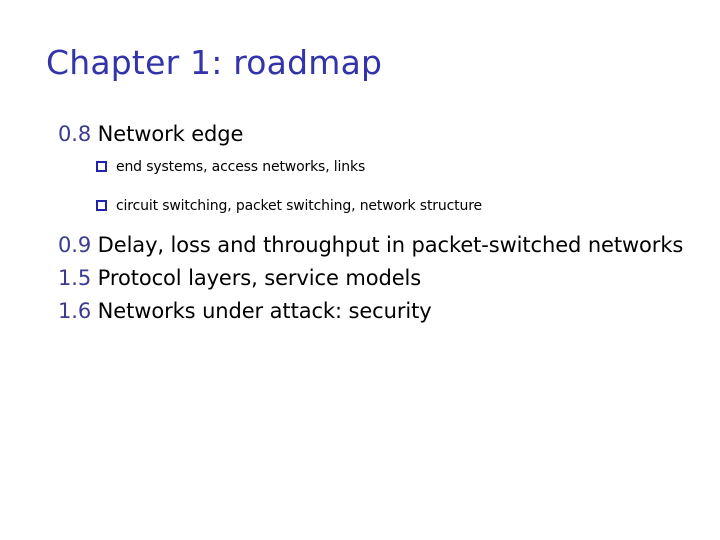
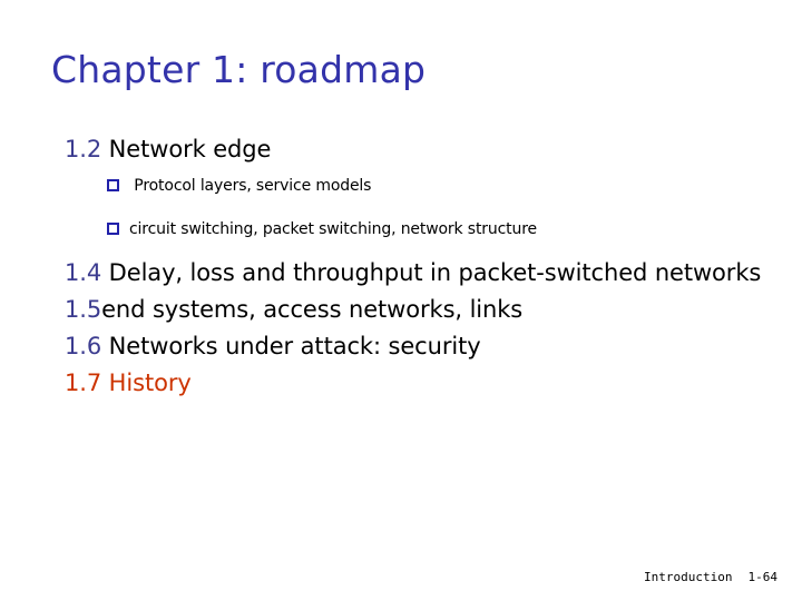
  Chapter 1: roadmap
- 0.8 Network edge
+ 1.2 Network edge
- end systems, access networks, links
+ Protocol layers, service models
  circuit switching, packet switching, network structure
- 0.9 Delay, loss and throughput in packet-switched networks
+ 1.4 Delay, loss and throughput in packet-switched networks
- 1.5 Protocol layers, service models
+ 1.5end systems, access networks, links
  1.6 Networks under attack: security
+ 1.7 History
+ Introduction 1-64
